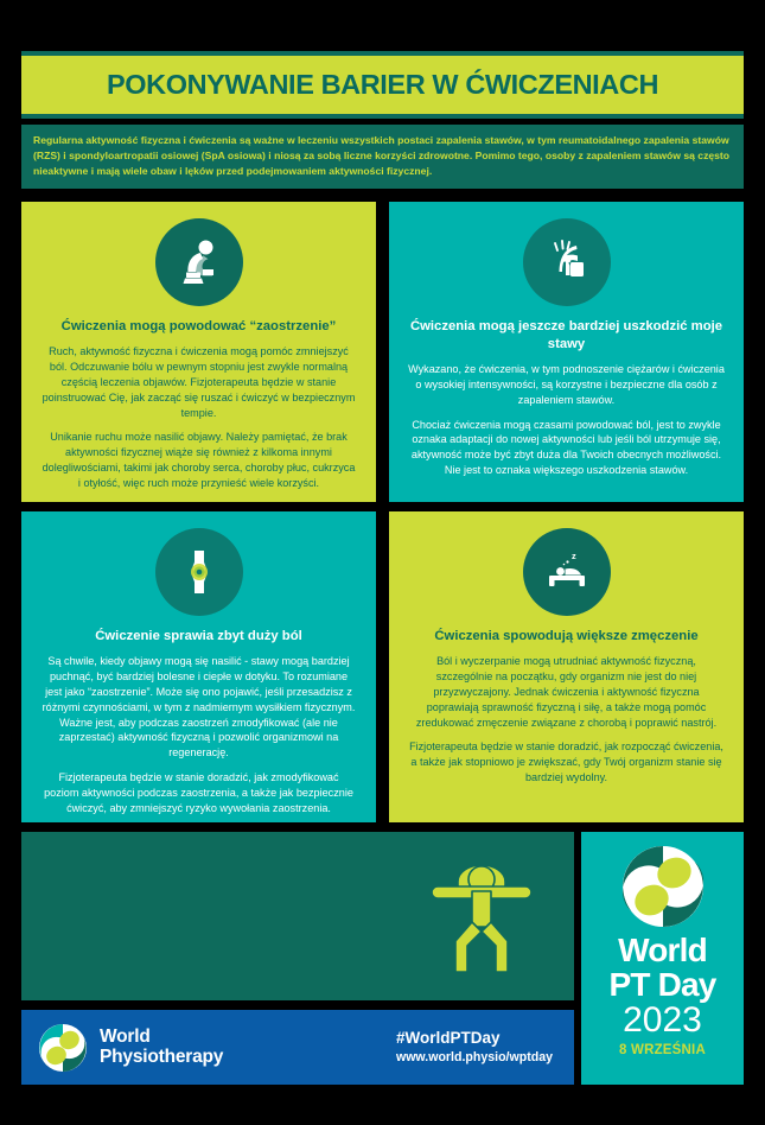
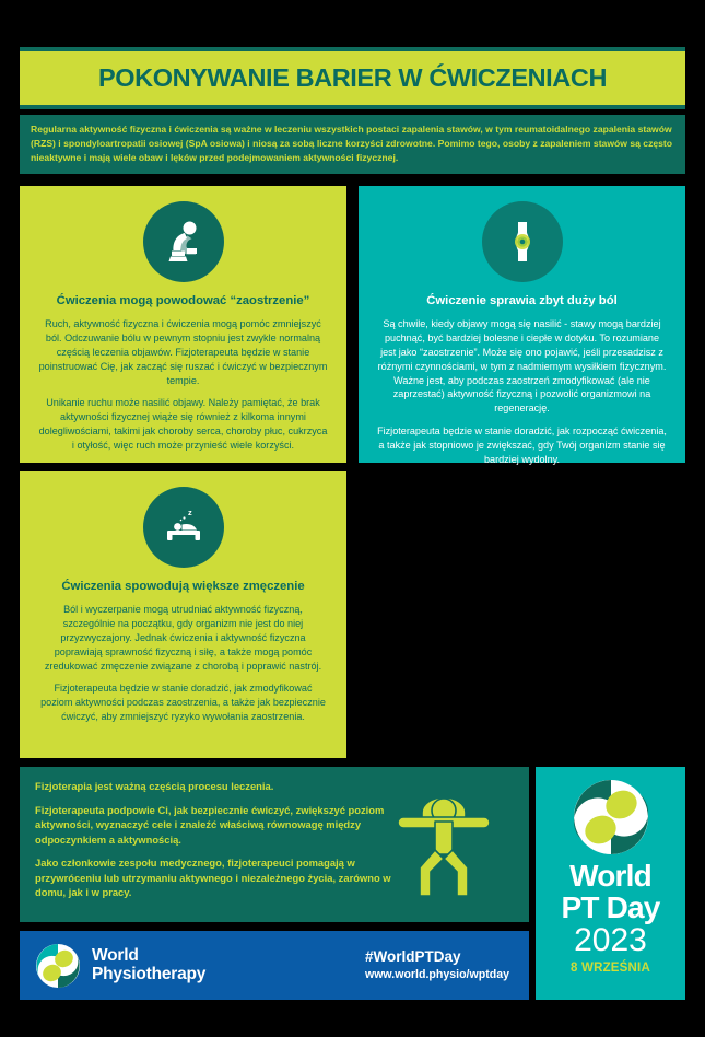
  POKONYWANIE BARIER W ĆWICZENIACH
  Regularna aktywność fizyczna i ćwiczenia są ważne w leczeniu wszystkich postaci zapalenia stawów, w tym reumatoidalnego zapalenia stawów (RZS) i spondyloartropatii osiowej (SpA osiowa) i niosą za sobą liczne korzyści zdrowotne. Pomimo tego, osoby z zapaleniem stawów są często nieaktywne i mają wiele obaw i lęków przed podejmowaniem aktywności fizycznej.
  Ćwiczenia mogą powodować “zaostrzenie”
  Ruch, aktywność fizyczna i ćwiczenia mogą pomóc zmniejszyć ból. Odczuwanie bólu w pewnym stopniu jest zwykle normalną częścią leczenia objawów. Fizjoterapeuta będzie w stanie poinstruować Cię, jak zacząć się ruszać i ćwiczyć w bezpiecznym tempie.
  Unikanie ruchu może nasilić objawy. Należy pamiętać, że brak aktywności fizycznej wiąże się również z kilkoma innymi dolegliwościami, takimi jak choroby serca, choroby płuc, cukrzyca i otyłość, więc ruch może przynieść wiele korzyści.
- Ćwiczenia mogą jeszcze bardziej uszkodzić moje stawy
- Wykazano, że ćwiczenia, w tym podnoszenie ciężarów i ćwiczenia o wysokiej intensywności, są korzystne i bezpieczne dla osób z zapaleniem stawów.
- Chociaż ćwiczenia mogą czasami powodować ból, jest to zwykle oznaka adaptacji do nowej aktywności lub jeśli ból utrzymuje się, aktywność może być zbyt duża dla Twoich obecnych możliwości. Nie jest to oznaka większego uszkodzenia stawów.
  Ćwiczenie sprawia zbyt duży ból
  Są chwile, kiedy objawy mogą się nasilić - stawy mogą bardziej puchnąć, być bardziej bolesne i ciepłe w dotyku. To rozumiane jest jako “zaostrzenie”. Może się ono pojawić, jeśli przesadzisz z różnymi czynnościami, w tym z nadmiernym wysiłkiem fizycznym. Ważne jest, aby podczas zaostrzeń zmodyfikować (ale nie zaprzestać) aktywność fizyczną i pozwolić organizmowi na regenerację.
- Fizjoterapeuta będzie w stanie doradzić, jak zmodyfikować poziom aktywności podczas zaostrzenia, a także jak bezpiecznie ćwiczyć, aby zmniejszyć ryzyko wywołania zaostrzenia.
+ Fizjoterapeuta będzie w stanie doradzić, jak rozpocząć ćwiczenia, a także jak stopniowo je zwiększać, gdy Twój organizm stanie się bardziej wydolny.
  z
  Ćwiczenia spowodują większe zmęczenie
  Ból i wyczerpanie mogą utrudniać aktywność fizyczną, szczególnie na początku, gdy organizm nie jest do niej przyzwyczajony. Jednak ćwiczenia i aktywność fizyczna poprawiają sprawność fizyczną i siłę, a także mogą pomóc zredukować zmęczenie związane z chorobą i poprawić nastrój.
- Fizjoterapeuta będzie w stanie doradzić, jak rozpocząć ćwiczenia, a także jak stopniowo je zwiększać, gdy Twój organizm stanie się bardziej wydolny.
+ Fizjoterapeuta będzie w stanie doradzić, jak zmodyfikować poziom aktywności podczas zaostrzenia, a także jak bezpiecznie ćwiczyć, aby zmniejszyć ryzyko wywołania zaostrzenia.
+ Fizjoterapia jest ważną częścią procesu leczenia.
+ Fizjoterapeuta podpowie Ci, jak bezpiecznie ćwiczyć, zwiększyć poziom aktywności, wyznaczyć cele i znaleźć właściwą równowagę między odpoczynkiem a aktywnością.
+ Jako członkowie zespołu medycznego, fizjoterapeuci pomagają w przywróceniu lub utrzymaniu aktywnego i niezależnego życia, zarówno w domu, jak i w pracy.
  World
  Physiotherapy
  #WorldPTDay
  www.world.physio/wptday
  World
  PT Day
  2023
  8 WRZEŚNIA
